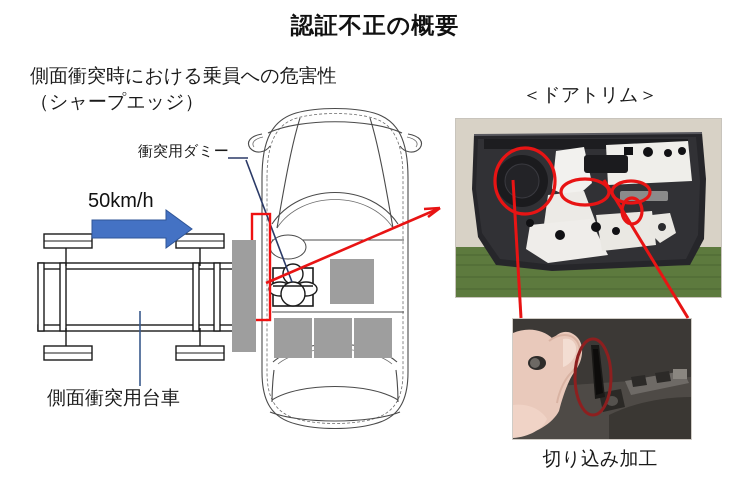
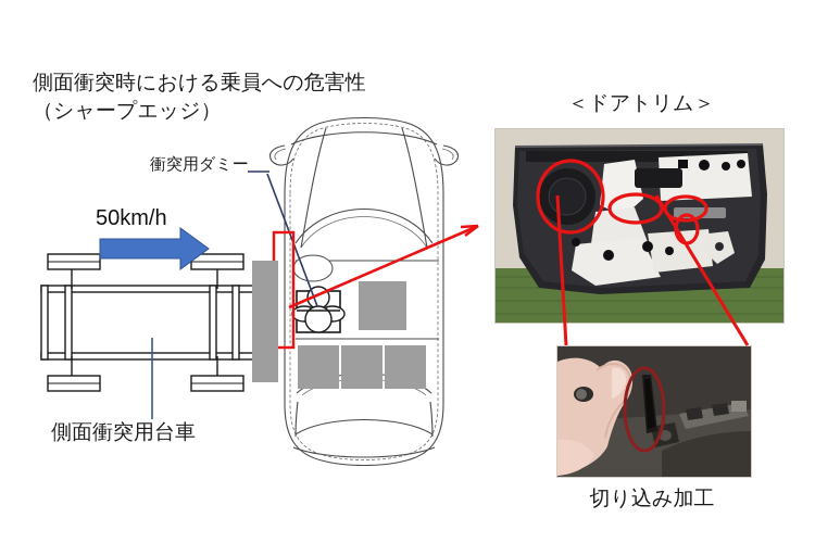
- 認証不正の概要
  側面衝突時における乗員への危害性
  （シャープエッジ）
  衝突用ダミー
  50km/h
  側面衝突用台車
  ＜ドアトリム＞
  切り込み加工
